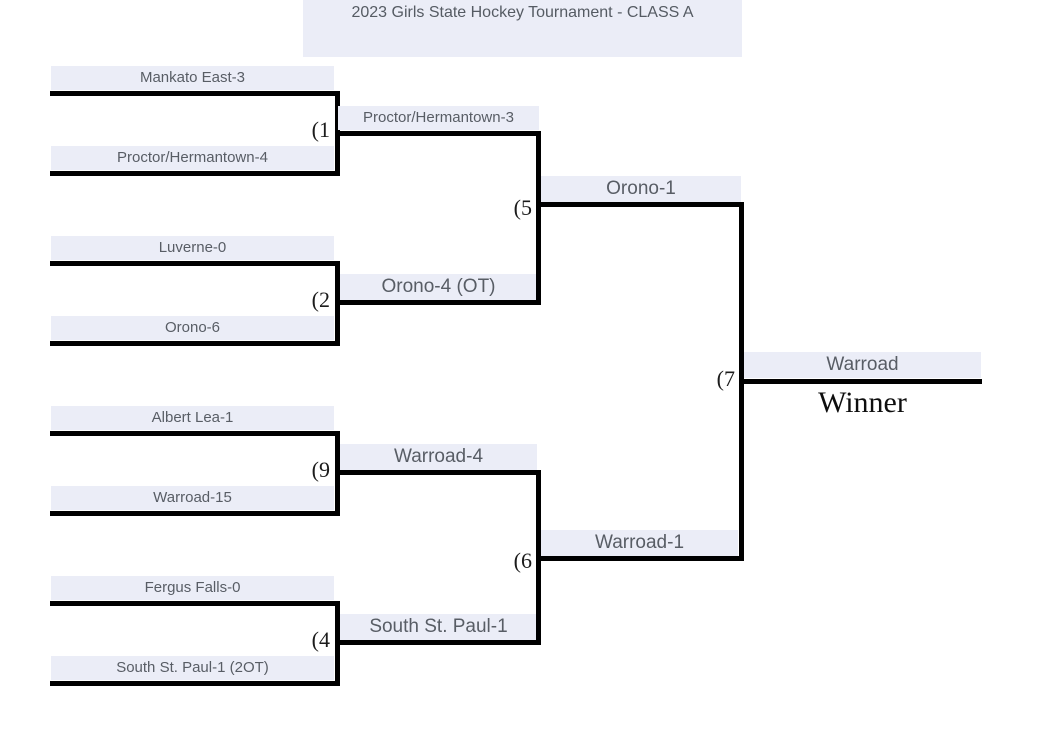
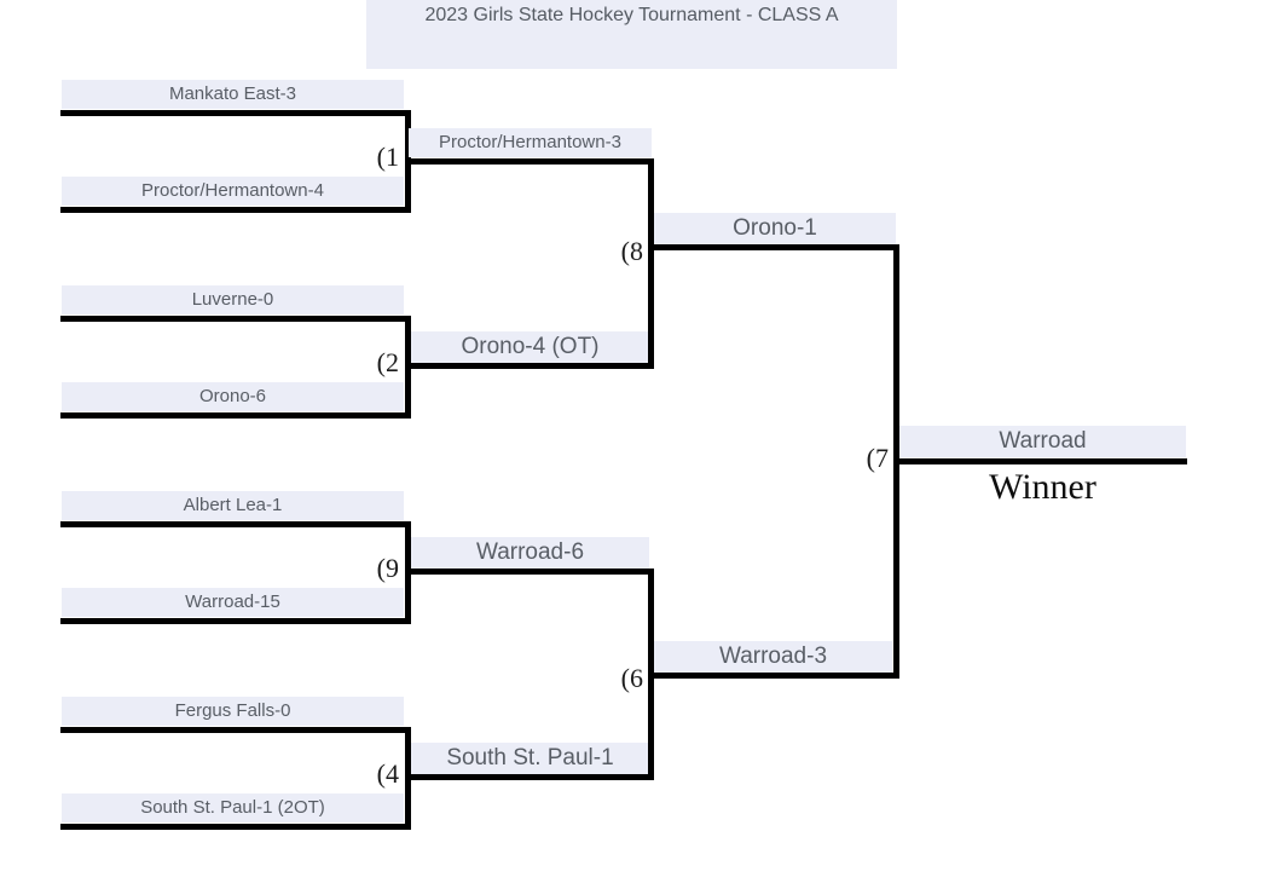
  2023 Girls State Hockey Tournament - CLASS A
  Mankato East-3
  Proctor/Hermantown-4
  (1
  Luverne-0
  Orono-6
  (2
  Albert Lea-1
  Warroad-15
  (9
  Fergus Falls-0
  South St. Paul-1 (2OT)
  (4
  Proctor/Hermantown-3
  Orono-4 (OT)
- (5
+ (8
- Warroad-4
+ Warroad-6
  South St. Paul-1
  (6
  Orono-1
- Warroad-1
+ Warroad-3
  (7
  Warroad
  Winner
